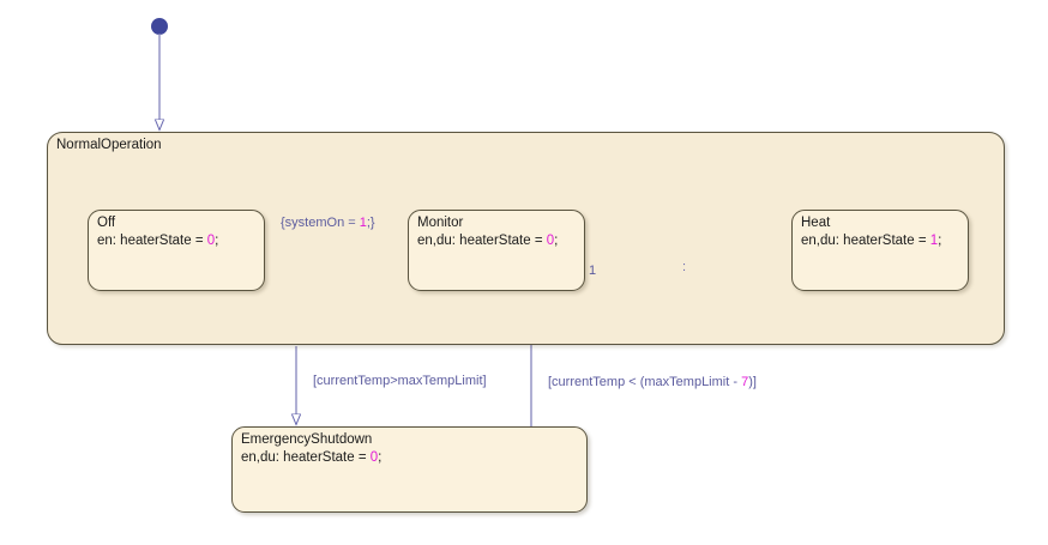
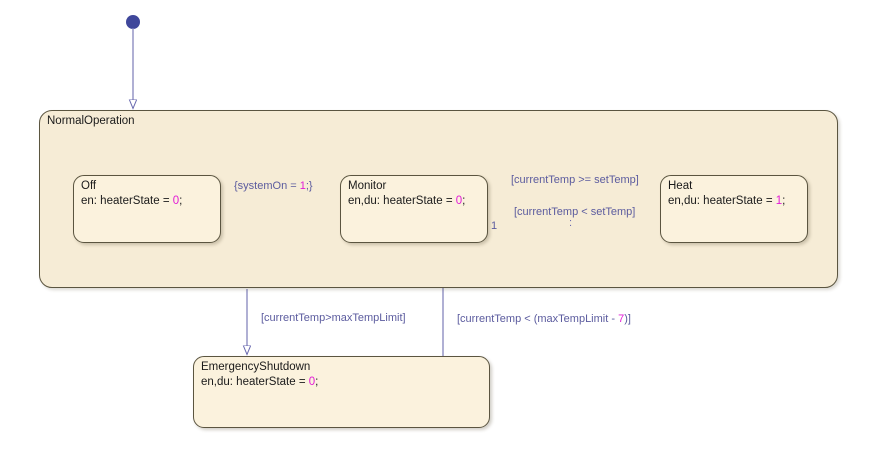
  NormalOperation
  Off
  en: heaterState = 0;
  Monitor
  en,du: heaterState = 0;
  Heat
  en,du: heaterState = 1;
  EmergencyShutdown
  en,du: heaterState = 0;
  {systemOn = 1;}
+ [currentTemp >= setTemp]
+ [currentTemp < setTemp]
  1
  :
  [currentTemp>maxTempLimit]
  [currentTemp < (maxTempLimit - 7)]
